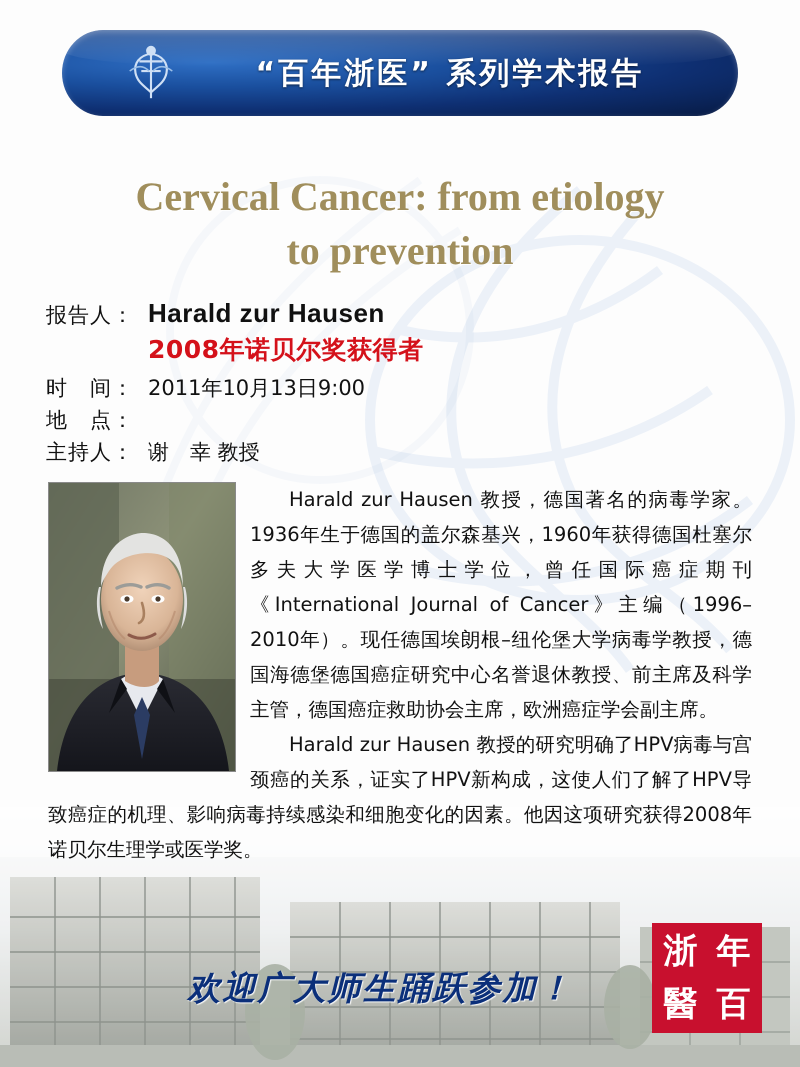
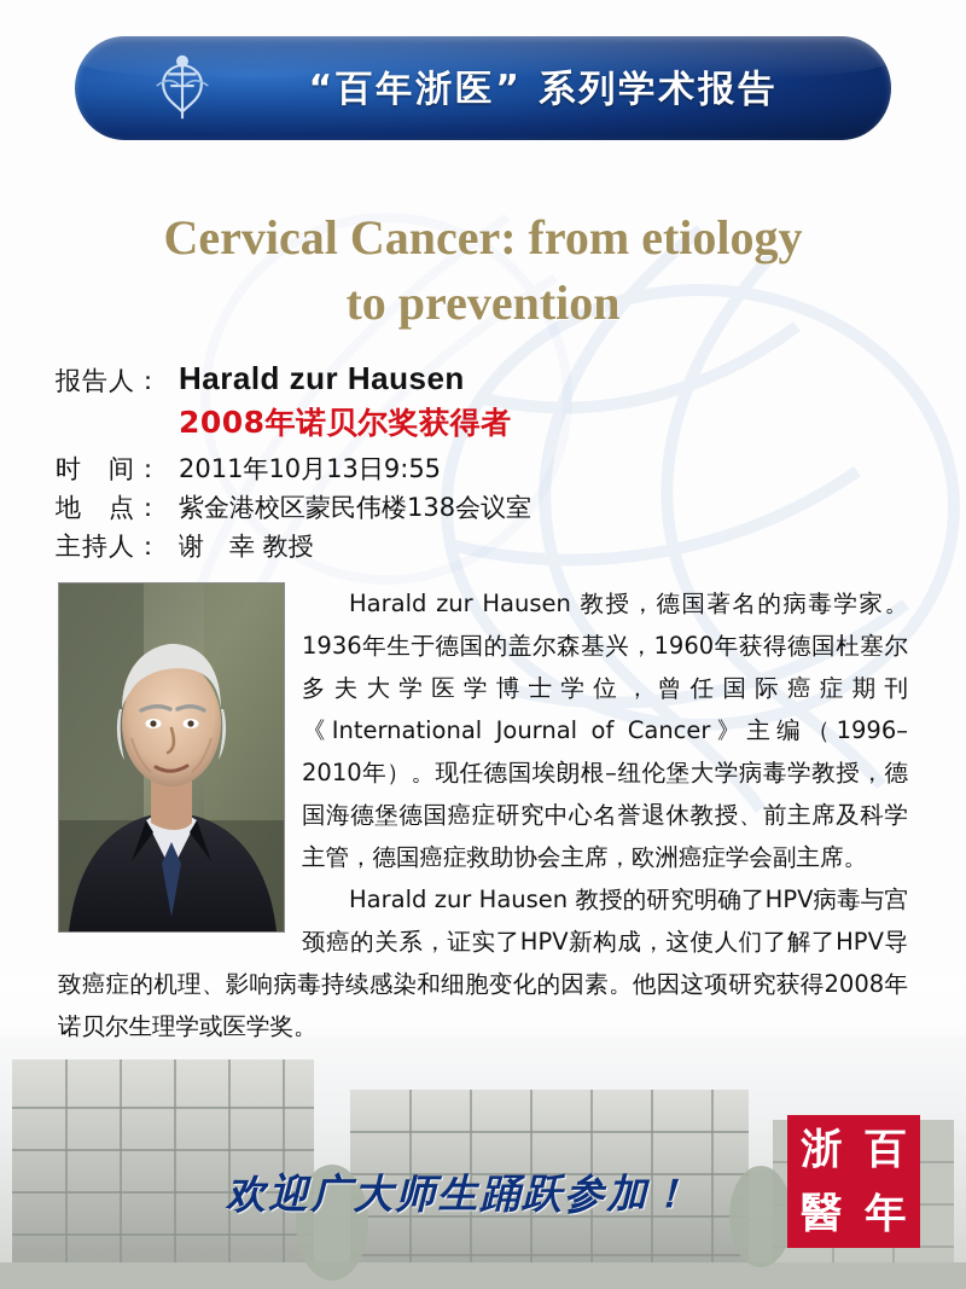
  “百年浙医” 系列学术报告
  Cervical Cancer: from etiology
  to prevention
  报告人：
  Harald zur Hausen
  2008年诺贝尔奖获得者
  时 间：
- 2011年10月13日9:00
+ 2011年10月13日9:55
  地 点：
+ 紫金港校区蒙民伟楼138会议室
  主持人：
  谢 幸 教授
  Harald zur Hausen 教授，德国著名的病毒学家。1936年生于德国的盖尔森基兴，1960年获得德国杜塞尔多夫大学医学博士学位，曾任国际癌症期刊《International Journal of Cancer》主编（1996–2010年）。现任德国埃朗根–纽伦堡大学病毒学教授，德国海德堡德国癌症研究中心名誉退休教授、前主席及科学主管，德国癌症救助协会主席，欧洲癌症学会副主席。
  Harald zur Hausen 教授的研究明确了HPV病毒与宫颈癌的关系，证实了HPV新构成，这使人们了解了HPV导致癌症的机理、影响病毒持续感染和细胞变化的因素。他因这项研究获得2008年诺贝尔生理学或医学奖。
  欢迎广大师生踊跃参加！
  浙
- 年
+ 百
  醫
- 百
+ 年
